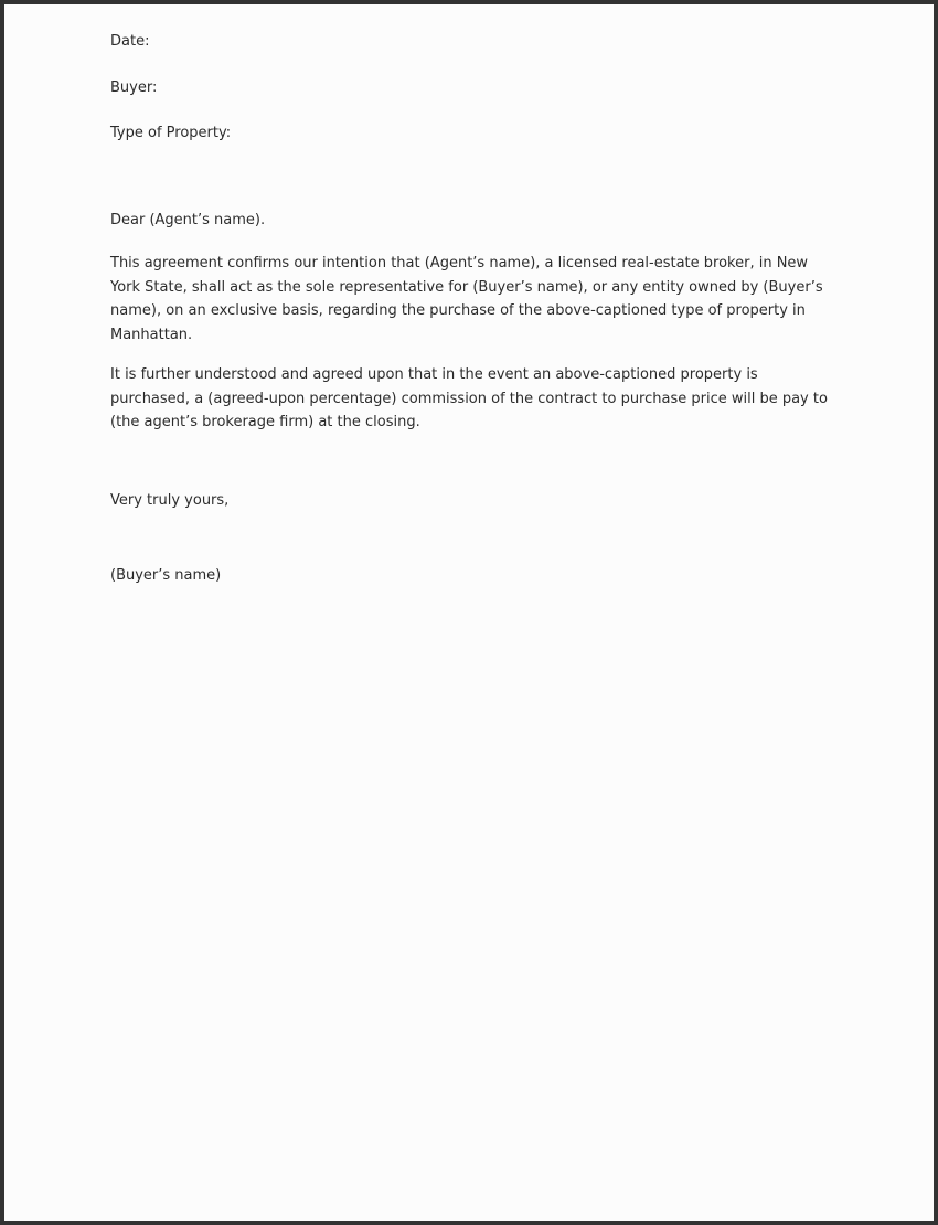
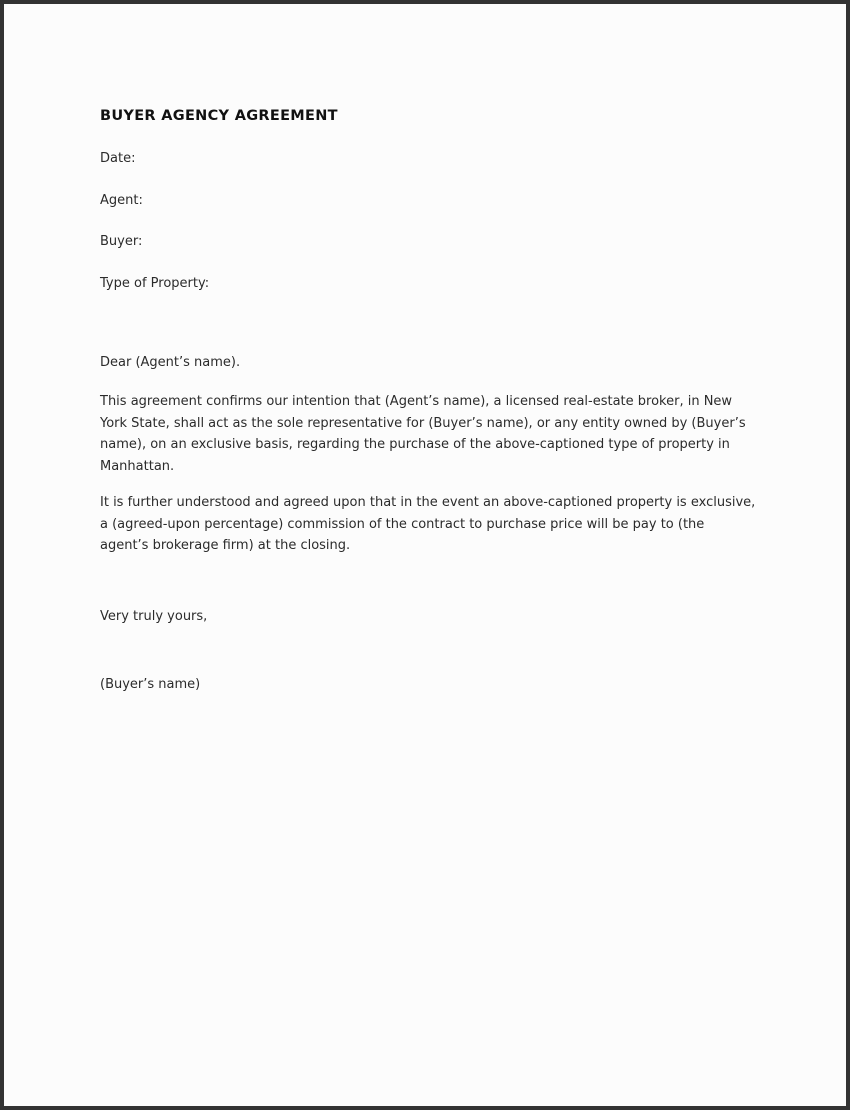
+ BUYER AGENCY AGREEMENT
  Date:
+ Agent:
  Buyer:
  Type of Property:
  Dear (Agent’s name).
  This agreement confirms our intention that (Agent’s name), a licensed real-estate broker, in New York State, shall act as the sole representative for (Buyer’s name), or any entity owned by (Buyer’s name), on an exclusive basis, regarding the purchase of the above-captioned type of property in Manhattan.
- It is further understood and agreed upon that in the event an above-captioned property is purchased, a (agreed-upon percentage) commission of the contract to purchase price will be pay to (the agent’s brokerage firm) at the closing.
+ It is further understood and agreed upon that in the event an above-captioned property is exclusive, a (agreed-upon percentage) commission of the contract to purchase price will be pay to (the agent’s brokerage firm) at the closing.
  Very truly yours,
  (Buyer’s name)
